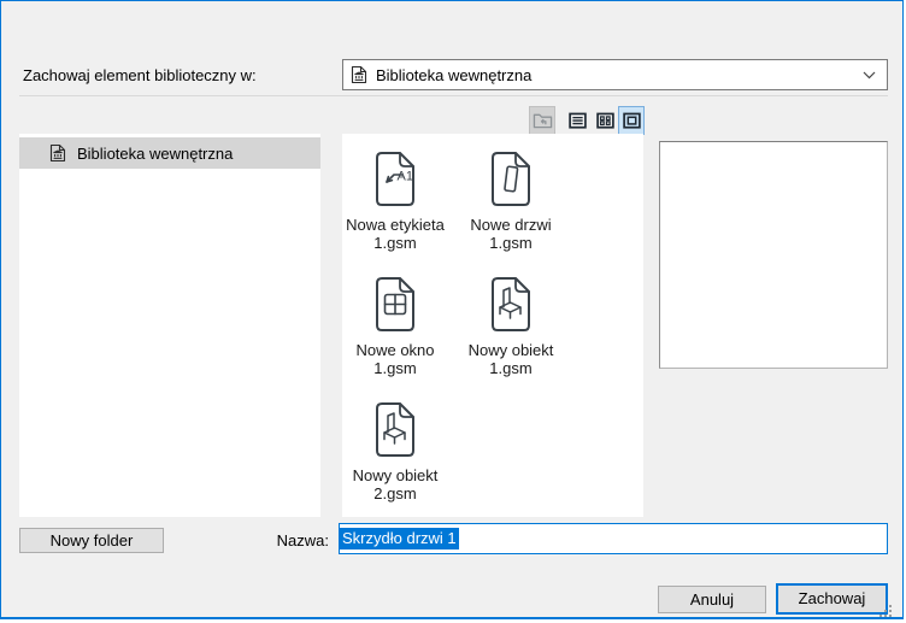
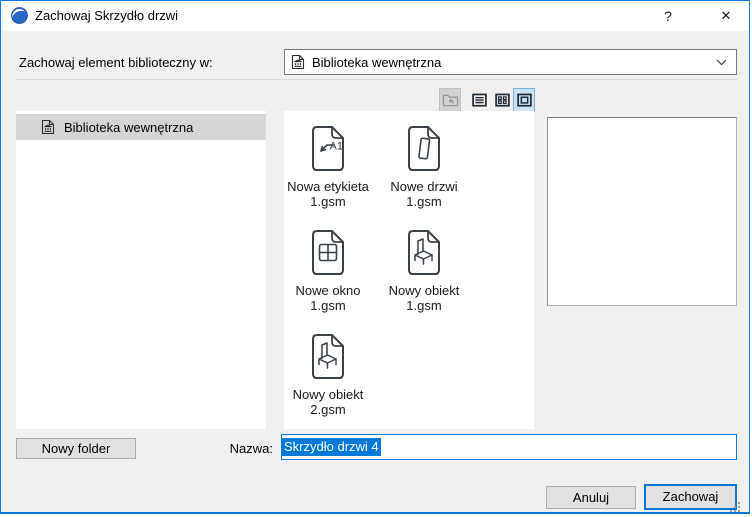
+ Zachowaj Skrzydło drzwi
+ ?
+ ✕
  Zachowaj element biblioteczny w:
  Biblioteka wewnętrzna
  Biblioteka wewnętrzna
  A1
  Nowa etykieta
  1.gsm
  Nowe drzwi
  1.gsm
  Nowe okno
  1.gsm
  Nowy obiekt
  1.gsm
  Nowy obiekt
  2.gsm
  Nowy folder
  Nazwa:
- Skrzydło drzwi 1
+ Skrzydło drzwi 4
  Anuluj
  Zachowaj
